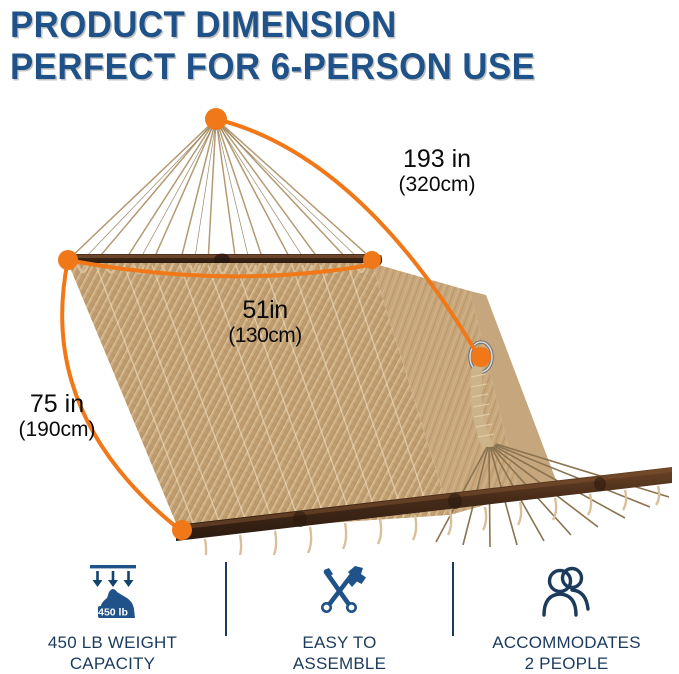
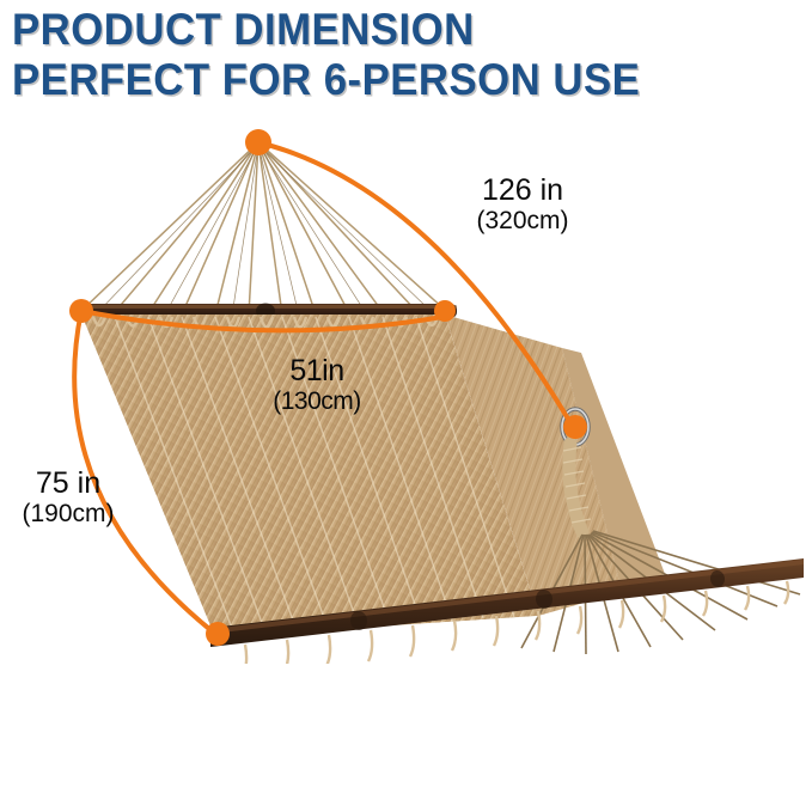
  PRODUCT DIMENSION
  PERFECT FOR 6-PERSON USE
- 193 in
+ 126 in
  (320cm)
  51in
  (130cm)
  75 in
  (190cm)
- 450 lb
- 450 LB WEIGHT
- CAPACITY
- EASY TO
- ASSEMBLE
- ACCOMMODATES
- 2 PEOPLE
